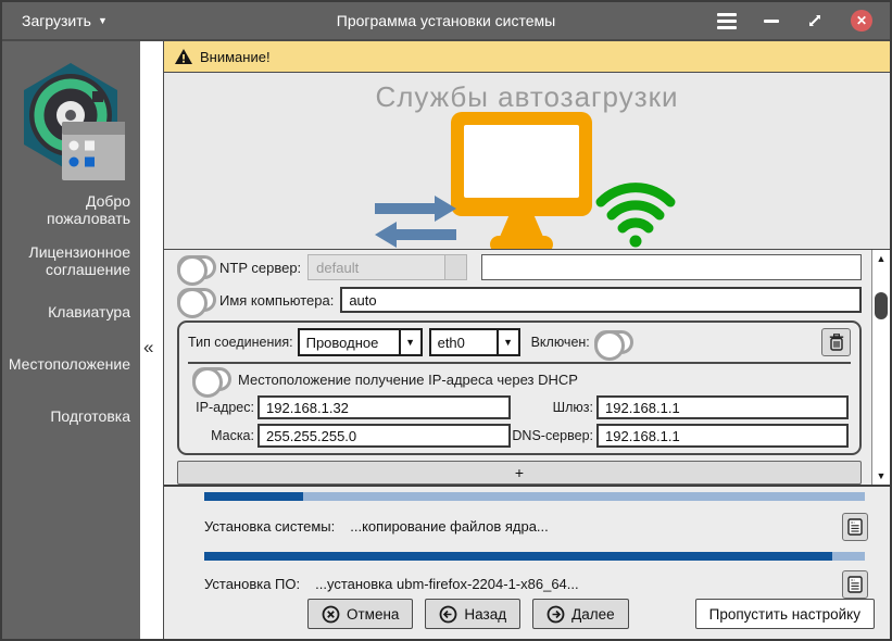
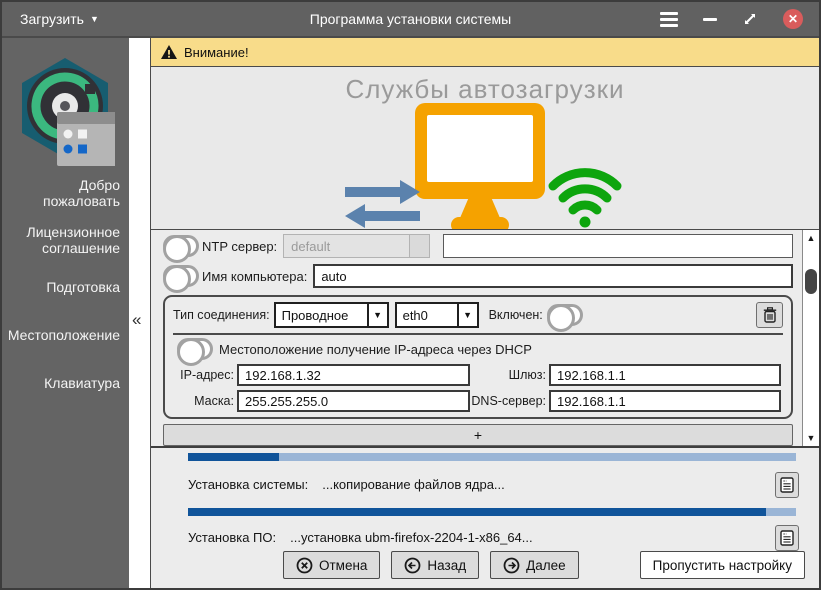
  Загрузить
  ▼
  Программа установки системы
  ✕
  Добро
  пожаловать
  Лицензионное
  соглашение
- Клавиатура
+ Подготовка
  Местоположение
- Подготовка
+ Клавиатура
  «
  Внимание!
  Службы автозагрузки
  NTP сервер:
  default
  Имя компьютера:
  auto
  Тип соединения:
  Проводное
  ▼
  eth0
  ▼
  Включен:
  Местоположение получение IP-адреса через DHCP
  IP-адрес:
  192.168.1.32
  Шлюз:
  192.168.1.1
  Маска:
  255.255.255.0
  DNS-сервер:
  192.168.1.1
  +
  ▲
  ▼
  Установка системы:
  ...копирование файлов ядра...
  Установка ПО:
  ...установка ubm-firefox-2204-1-x86_64...
  Отмена
  Назад
  Далее
  Пропустить настройку
